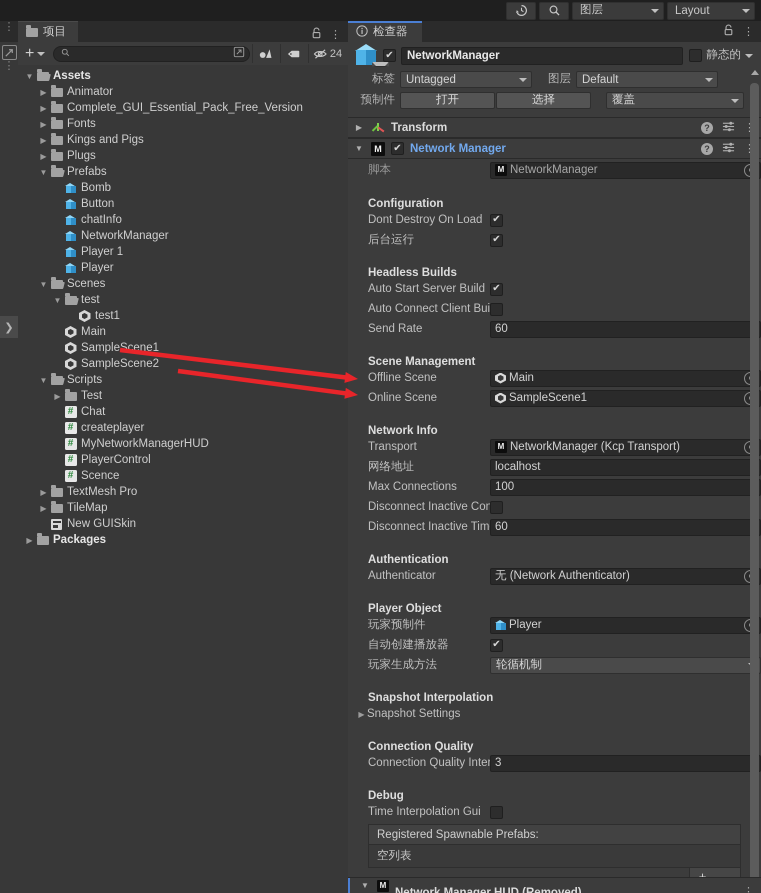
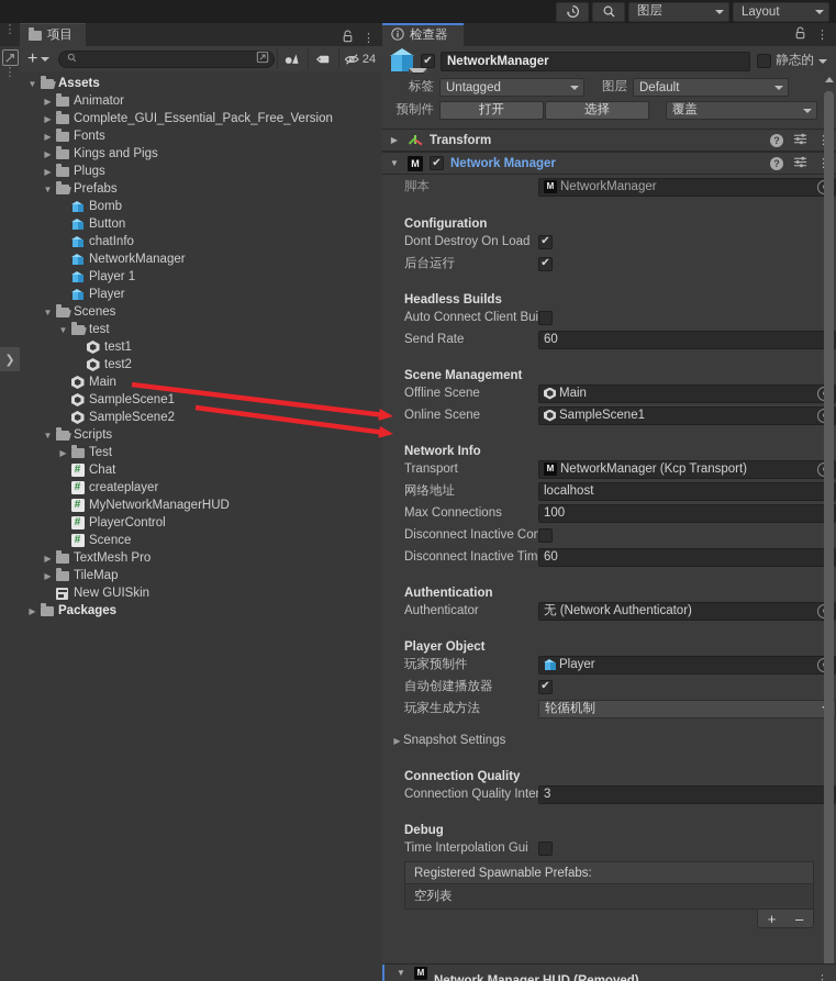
  图层
  Layout
  ⋮
  ⋮
  ❯
  项目
  ⋮
  +
  24
  ▼
  Assets
  ▶
  Animator
  ▶
  Complete_GUI_Essential_Pack_Free_Version
  ▶
  Fonts
  ▶
  Kings and Pigs
  ▶
  Plugs
  ▼
  Prefabs
  Bomb
  Button
  chatInfo
  NetworkManager
  Player 1
  Player
  ▼
  Scenes
  ▼
  test
  test1
+ test2
  Main
  SampleScene1
  SampleScene2
  ▼
  Scripts
  ▶
  Test
  #
  Chat
  #
  createplayer
  #
  MyNetworkManagerHUD
  #
  PlayerControl
  #
  Scence
  ▶
  TextMesh Pro
  ▶
  TileMap
  New GUISkin
  ▶
  Packages
  检查器
  ⋮
  NetworkManager
  静态的
  标签
  Untagged
  图层
  Default
  预制件
  打开
  选择
  覆盖
  ▶
  Transform
  ?
  ▼
  M
  Network Manager
  ?
  脚本
  M
  NetworkManager
  Configuration
  Dont Destroy On Load
  后台运行
  Headless Builds
- Auto Start Server Build
  Auto Connect Client Bui
  Send Rate
  60
  Scene Management
  Offline Scene
  Main
  Online Scene
  SampleScene1
  Network Info
  Transport
  M
  NetworkManager (Kcp Transport)
  网络地址
  localhost
  Max Connections
  100
  Disconnect Inactive Con
  Disconnect Inactive Tim
  60
  Authentication
  Authenticator
  无 (Network Authenticator)
  Player Object
  玩家预制件
  Player
  自动创建播放器
  玩家生成方法
  轮循机制
- Snapshot Interpolation
  ▶
  Snapshot Settings
  Connection Quality
  Connection Quality Inte
  3
  Debug
  Time Interpolation Gui
  Registered Spawnable Prefabs:
  空列表
  +
  –
  ▼
  M
  ⋮
